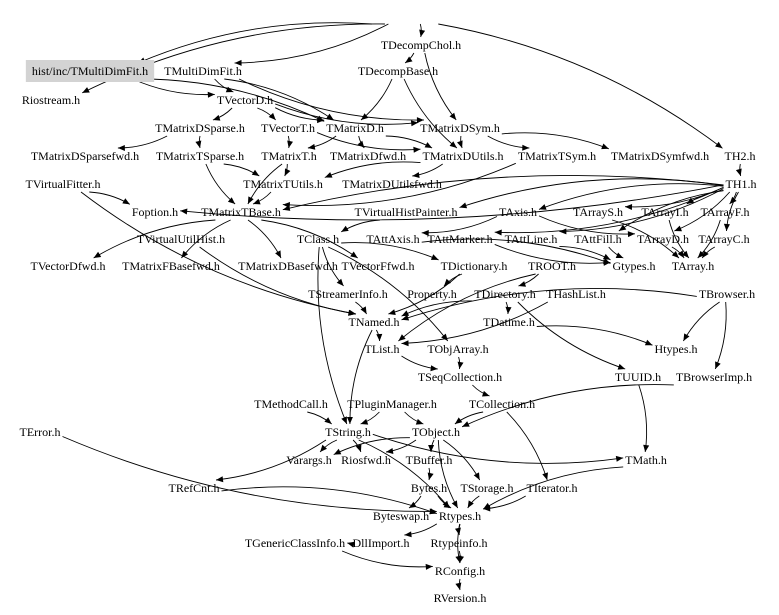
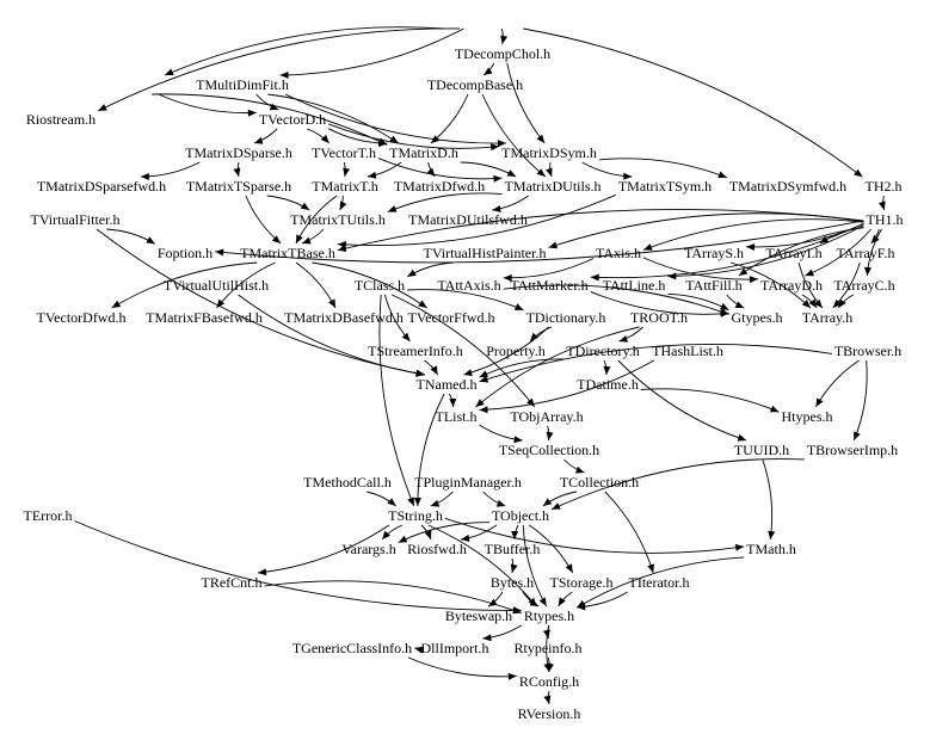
- hist/inc/TMultiDimFit.h
  TDecompChol.h
  TMultiDimFit.h
  TDecompBase.h
  Riostream.h
  TVectorD.h
  TMatrixDSparse.h
  TVectorT.h
  TMatrixD.h
  TMatrixDSym.h
  TMatrixDSparsefwd.h
  TMatrixTSparse.h
  TMatrixT.h
  TMatrixDfwd.h
  TMatrixDUtils.h
  TMatrixTSym.h
  TMatrixDSymfwd.h
  TH2.h
  TVirtualFitter.h
  TMatrixTUtils.h
  TMatrixDUtilsfwd.h
  TH1.h
  Foption.h
  TMatrixTBase.h
  TVirtualHistPainter.h
  TAxis.h
  TArrayS.h
  TArrayI.h
  TArrayF.h
  TVirtualUtilHist.h
  TClass.h
  TAttAxis.h
  TAttMarker.h
  TAttLine.h
  TAttFill.h
  TArrayD.h
  TArrayC.h
  TVectorDfwd.h
  TMatrixFBasefwd.h
  TMatrixDBasefwd.h
  TVectorFfwd.h
  TDictionary.h
  TROOT.h
  Gtypes.h
  TArray.h
  TStreamerInfo.h
  Property.h
  TDirectory.h
  THashList.h
  TBrowser.h
  TNamed.h
  TDatime.h
  TList.h
  TObjArray.h
  Htypes.h
  TSeqCollection.h
  TUUID.h
  TBrowserImp.h
  TMethodCall.h
  TPluginManager.h
  TCollection.h
  TError.h
  TString.h
  TObject.h
  Varargs.h
  Riosfwd.h
  TBuffer.h
  TMath.h
  TRefCnt.h
  Bytes.h
  TStorage.h
  TIterator.h
  Byteswap.h
  Rtypes.h
  TGenericClassInfo.h
  DllImport.h
  Rtypeinfo.h
  RConfig.h
  RVersion.h
